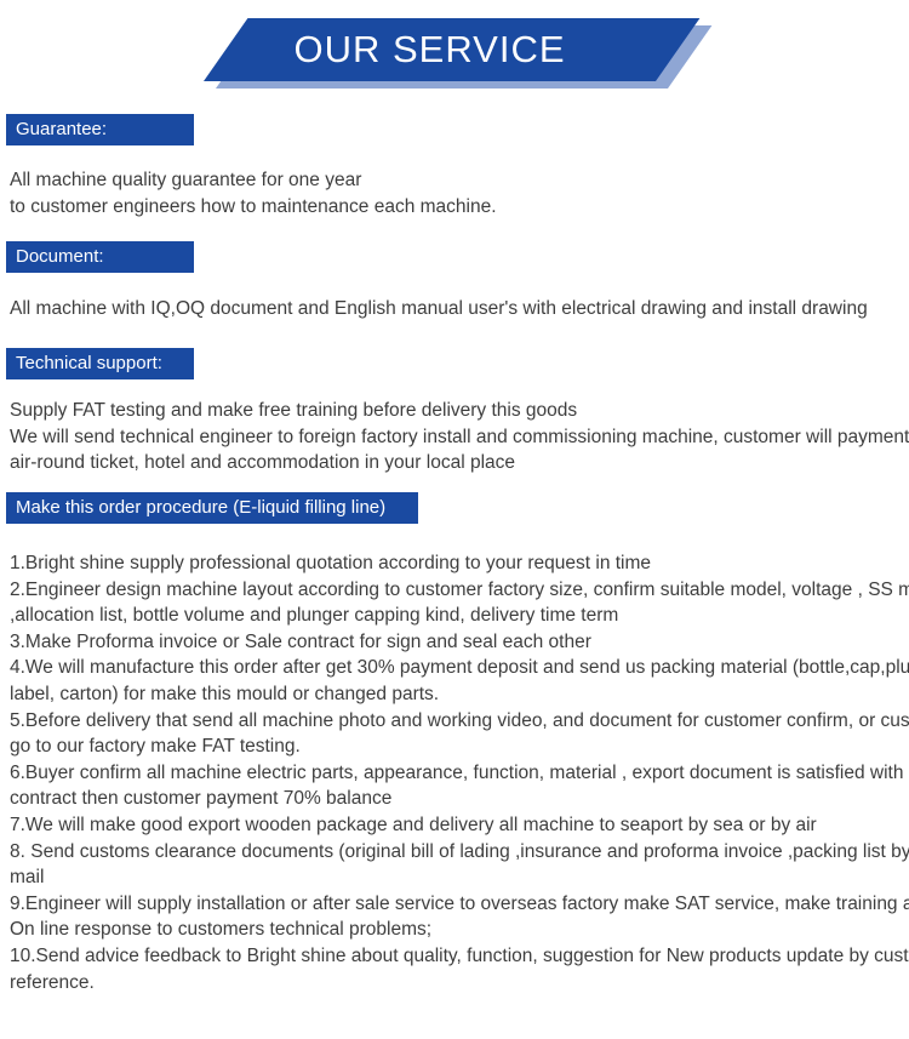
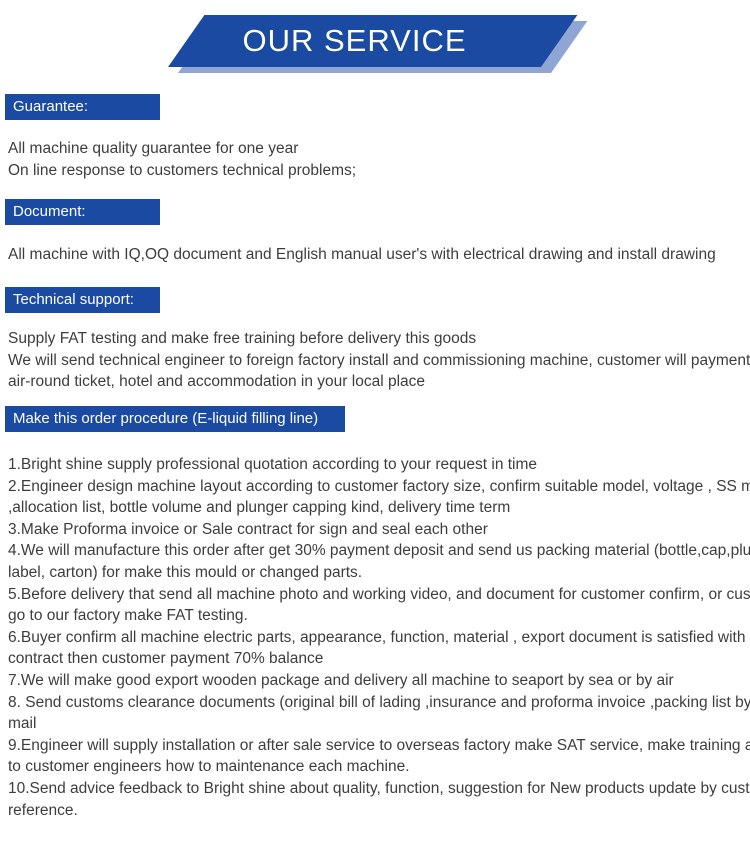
  OUR SERVICE
  Guarantee:
  All machine quality guarantee for one year
- to customer engineers how to maintenance each machine.
+ On line response to customers technical problems;
  Document:
  All machine with IQ,OQ document and English manual user's with electrical drawing and install drawing
  Technical support:
  Supply FAT testing and make free training before delivery this goods
  We will send technical engineer to foreign factory install and commissioning machine, customer will payment
  air-round ticket, hotel and accommodation in your local place
  Make this order procedure (E-liquid filling line)
  1.Bright shine supply professional quotation according to your request in time
  2.Engineer design machine layout according to customer factory size, confirm suitable model, voltage , SS m
  ,allocation list, bottle volume and plunger capping kind, delivery time term
  3.Make Proforma invoice or Sale contract for sign and seal each other
  4.We will manufacture this order after get 30% payment deposit and send us packing material (bottle,cap,plu
  label, carton) for make this mould or changed parts.
  5.Before delivery that send all machine photo and working video, and document for customer confirm, or cus
  go to our factory make FAT testing.
  6.Buyer confirm all machine electric parts, appearance, function, material , export document is satisfied with
  contract then customer payment 70% balance
  7.We will make good export wooden package and delivery all machine to seaport by sea or by air
  8. Send customs clearance documents (original bill of lading ,insurance and proforma invoice ,packing list by
  mail
  9.Engineer will supply installation or after sale service to overseas factory make SAT service, make training a
- On line response to customers technical problems;
+ to customer engineers how to maintenance each machine.
  10.Send advice feedback to Bright shine about quality, function, suggestion for New products update by cust
  reference.
